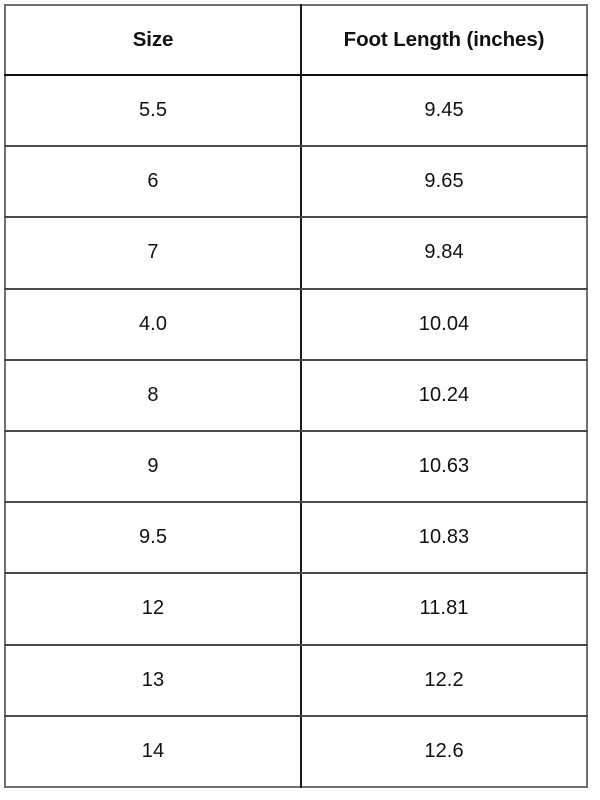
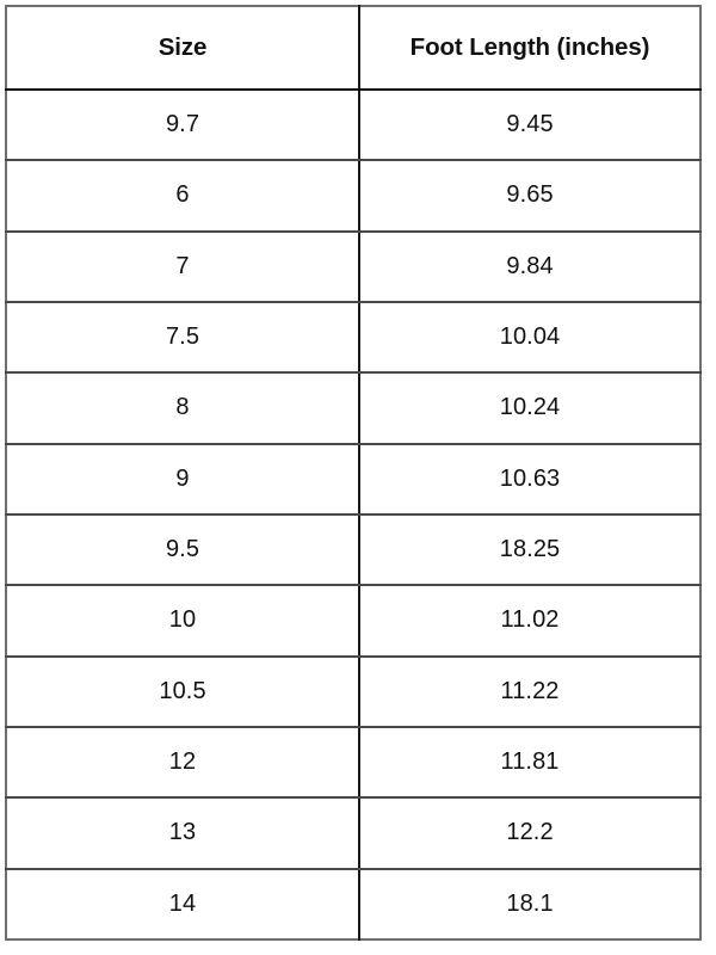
  Size	Foot Length (inches)
- 5.5	9.45
+ 9.7	9.45
  6	9.65
  7	9.84
- 4.0	10.04
+ 7.5	10.04
  8	10.24
  9	10.63
- 9.5	10.83
+ 9.5	18.25
+ 10	11.02
+ 10.5	11.22
  12	11.81
  13	12.2
- 14	12.6
+ 14	18.1
